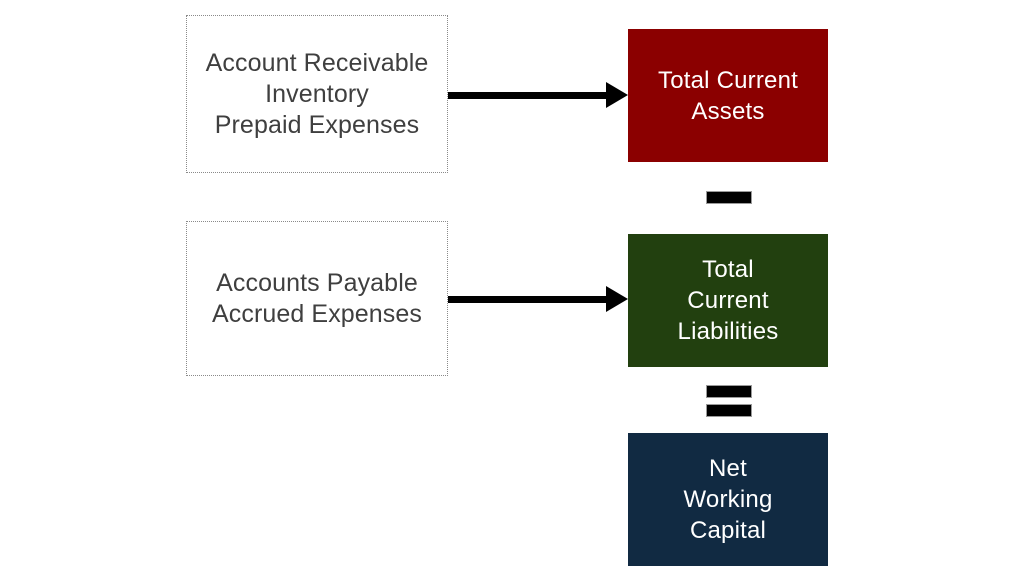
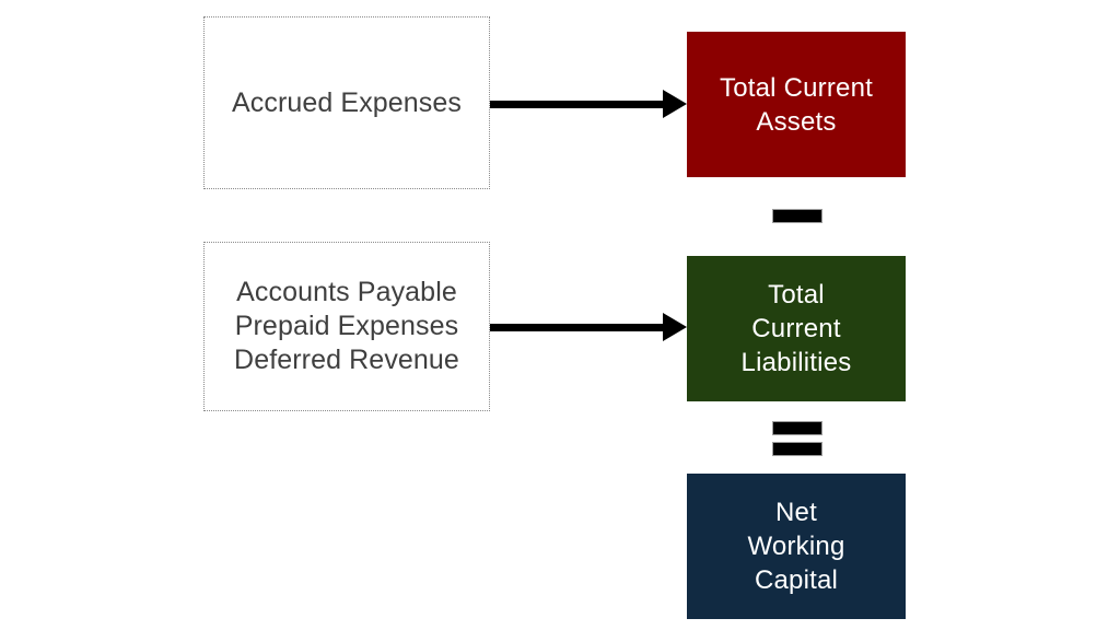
- Account Receivable
- Inventory
- Prepaid Expenses
+ Accrued Expenses
  Accounts Payable
- Accrued Expenses
+ Prepaid Expenses
+ Deferred Revenue
  Total Current
  Assets
  Total
  Current
  Liabilities
  Net
  Working
  Capital
